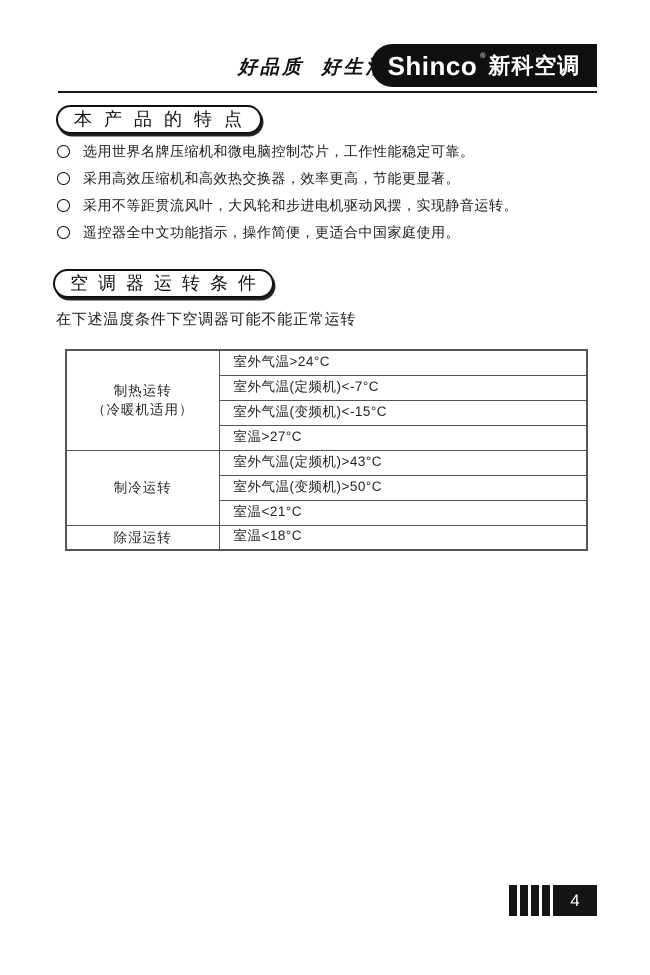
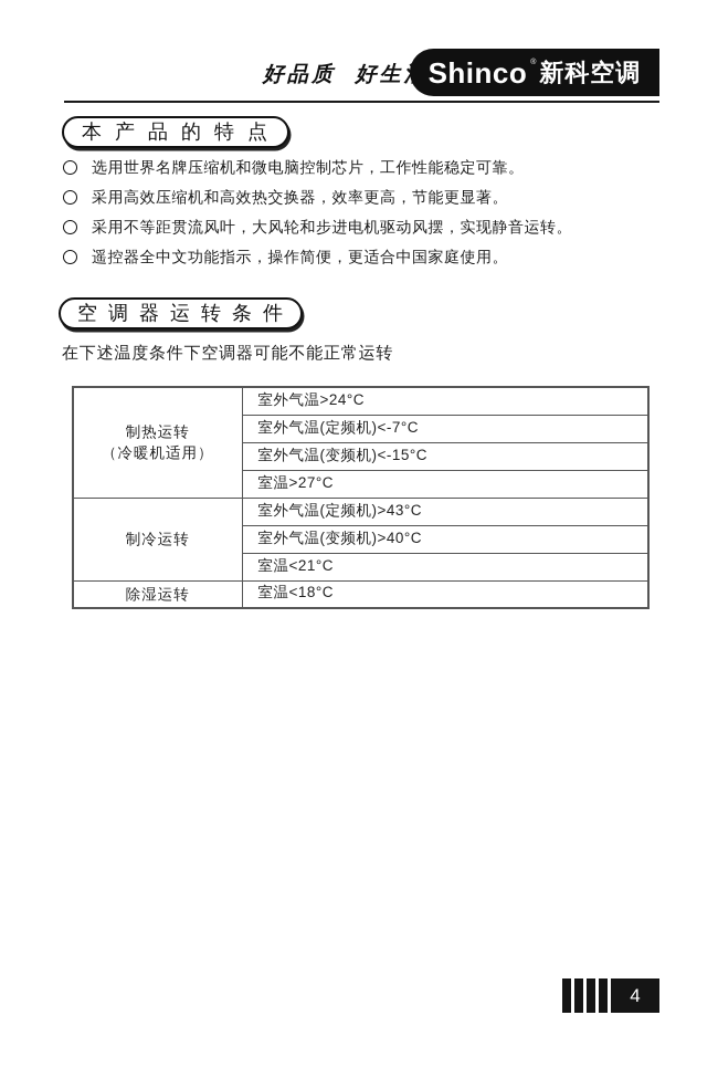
  好品质 好生
  Shinco
  新科空调
  本产品的特点
  选用世界名牌压缩机和微电脑控制芯片，工作性能稳定可靠。
  采用高效压缩机和高效热交换器，效率更高，节能更显著。
  采用不等距贯流风叶，大风轮和步进电机驱动风摆，实现静音运转。
  遥控器全中文功能指示，操作简便，更适合中国家庭使用。
  空调器运转条件
  在下述温度条件下空调器可能不能正常运转
  制热运转 （冷暖机适用）	室外气温>24°C
  室外气温(定频机)<-7°C
  室外气温(变频机)<-15°C
  室温>27°C
  制冷运转	室外气温(定频机)>43°C
- 室外气温(变频机)>50°C
+ 室外气温(变频机)>40°C
  室温<21°C
  除湿运转	室温<18°C
  4
